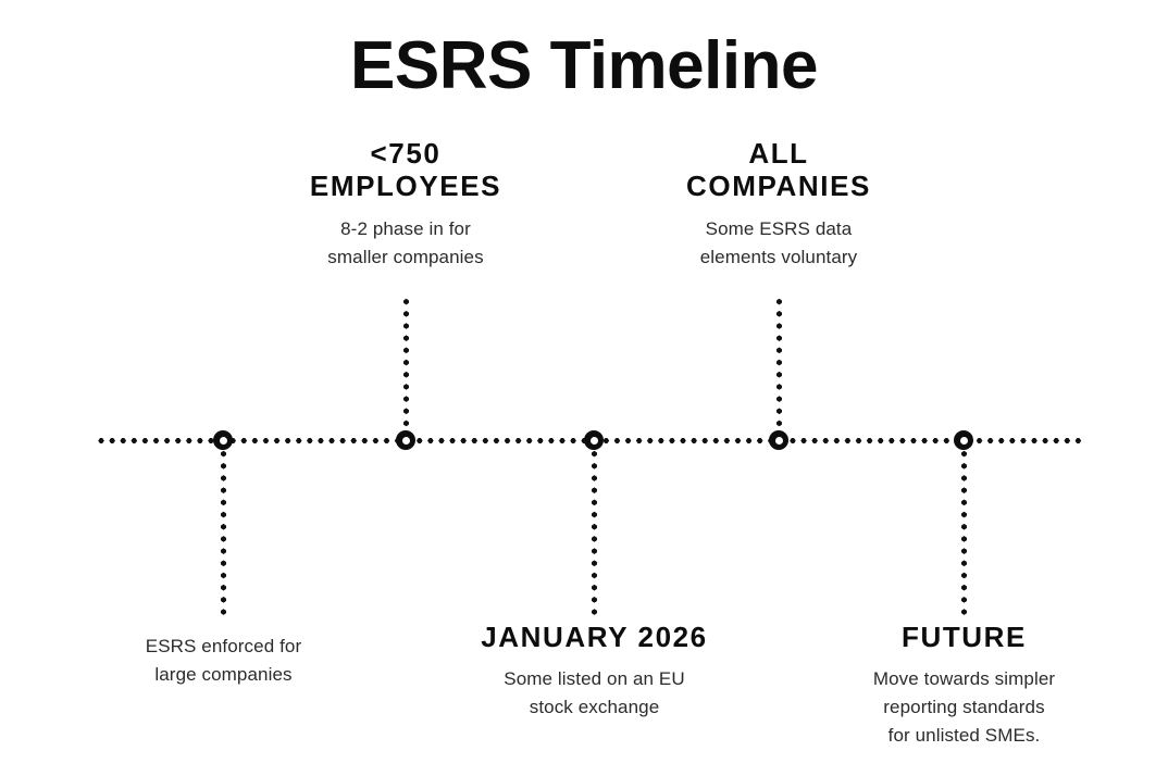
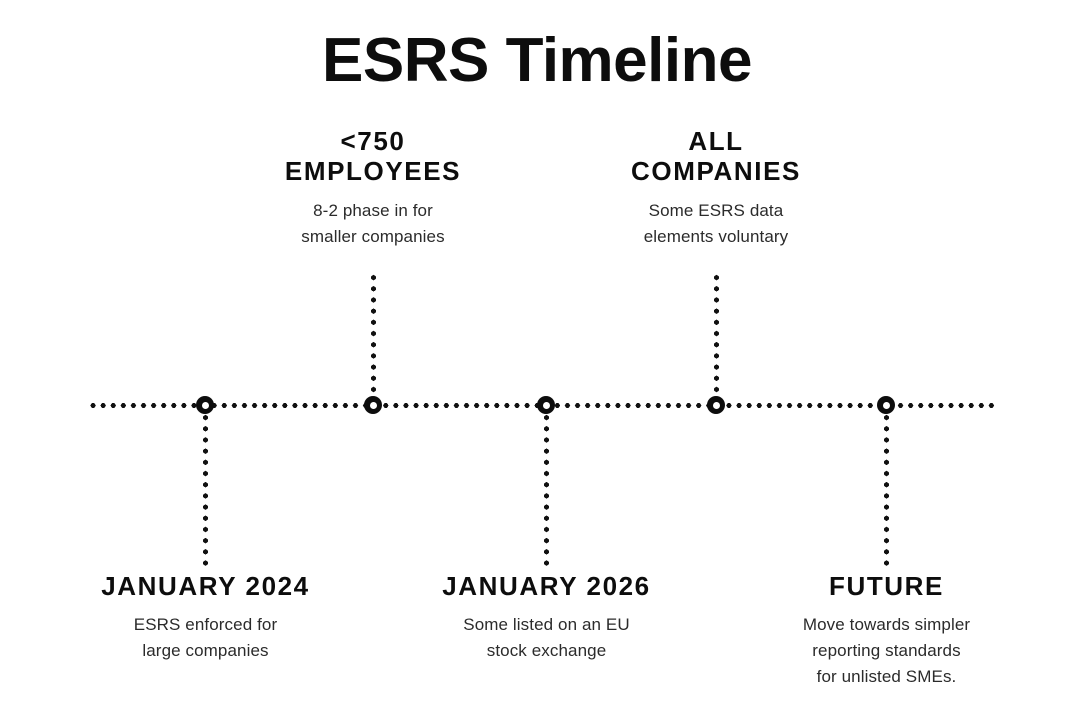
  ESRS Timeline
  <750
  EMPLOYEES
  8-2 phase in for
  smaller companies
  ALL
  COMPANIES
  Some ESRS data
  elements voluntary
+ JANUARY 2024
  ESRS enforced for
  large companies
  JANUARY 2026
  Some listed on an EU
  stock exchange
  FUTURE
  Move towards simpler
  reporting standards
  for unlisted SMEs.
